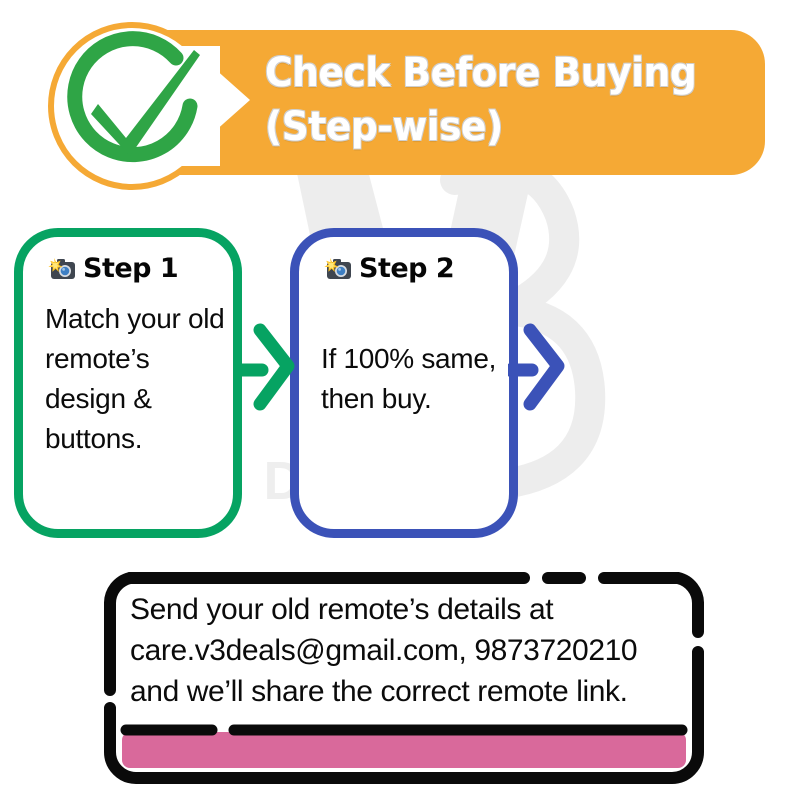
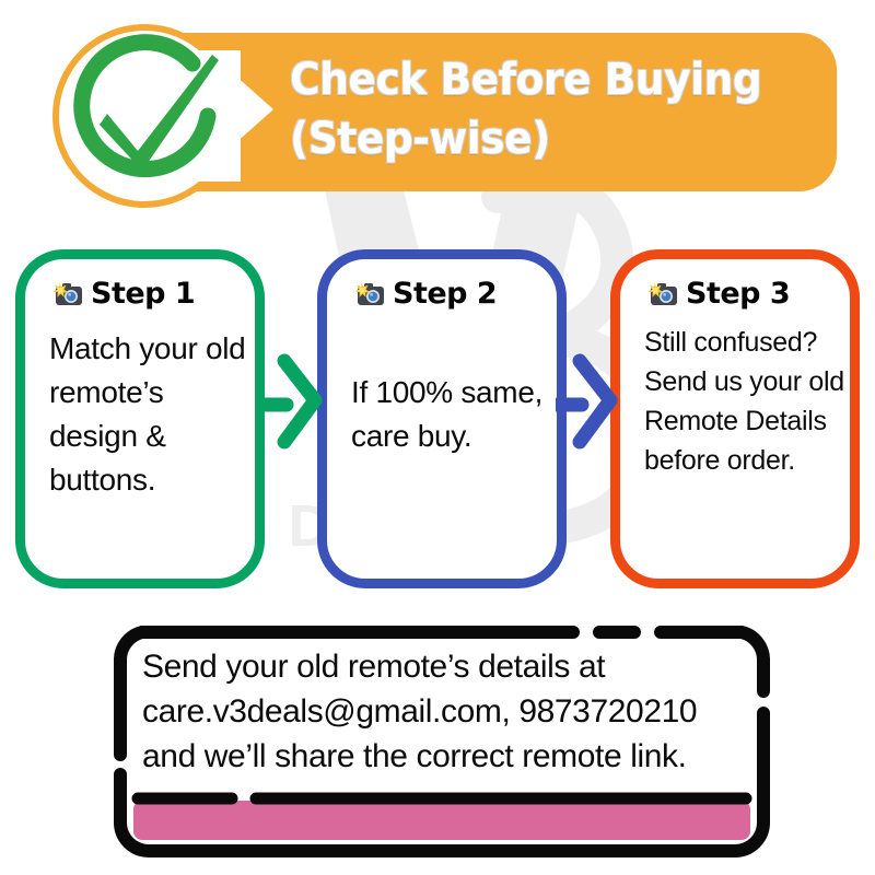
  Check Before Buying
  (Step-wise)
  Step 1
  Match your old remote’s design & buttons.
  Step 2
- If 100% same, then buy.
+ If 100% same, care buy.
+ Step 3
+ Still confused? Send us your old Remote Details before order.
  Send your old remote’s details at care.v3deals@gmail.com, 9873720210 and we’ll share the correct remote link.
